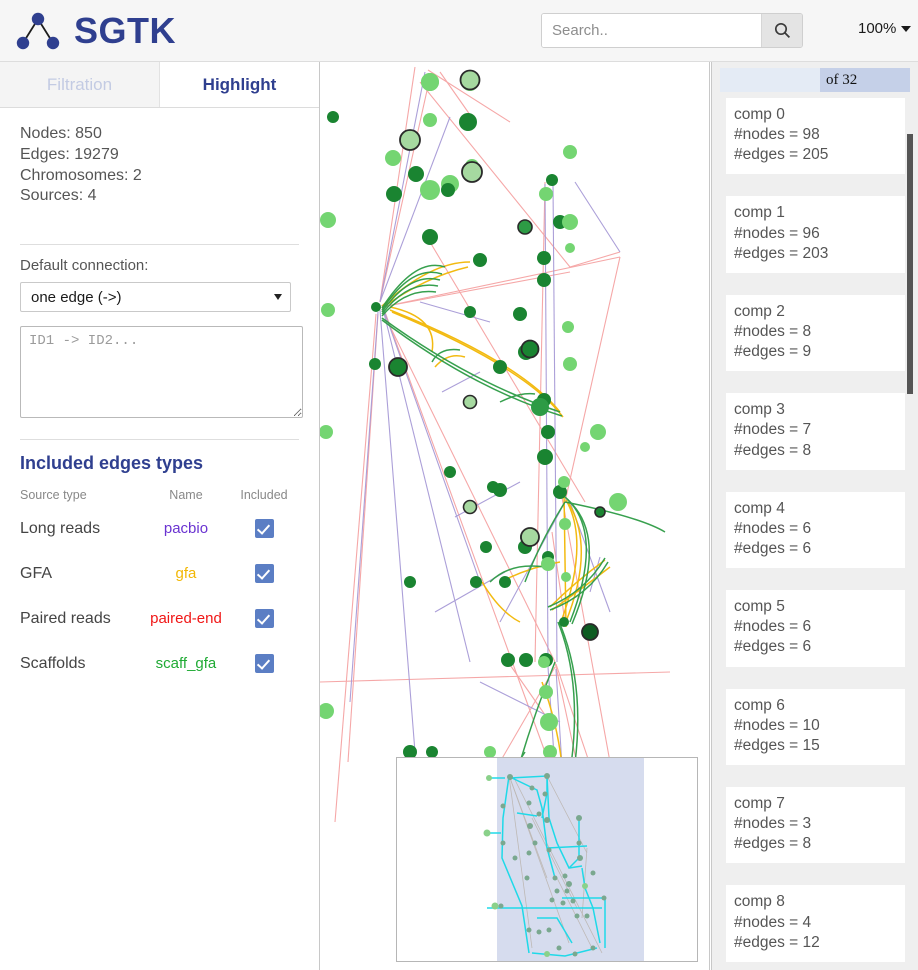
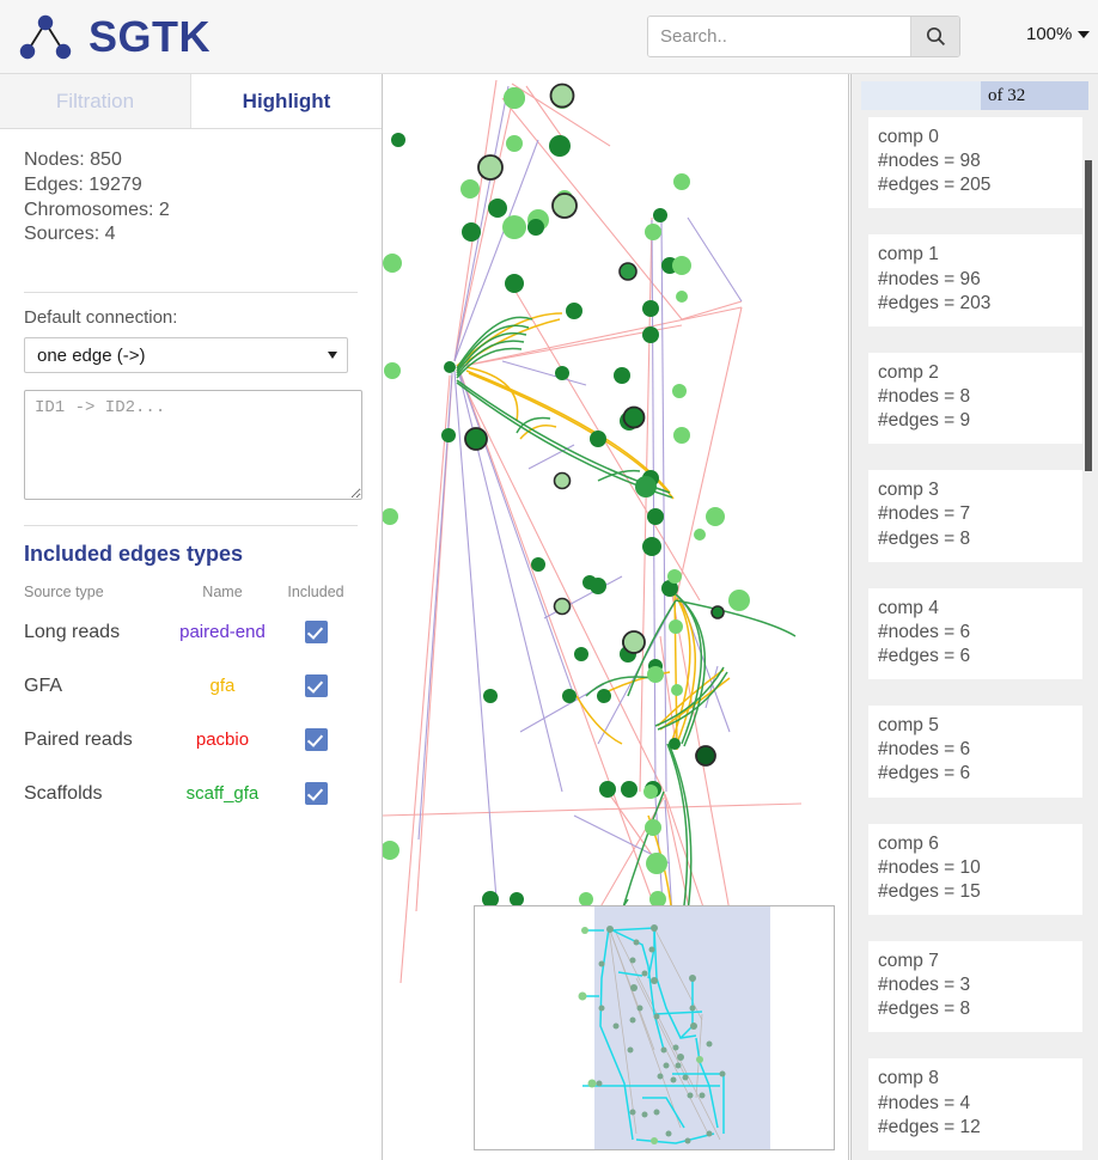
  SGTK
  Search..
  100%
  Filtration
  Highlight
  Nodes: 850
  Edges: 19279
  Chromosomes: 2
  Sources: 4
  Default connection:
  one edge (->)
  ID1 -> ID2...
  Included edges types
  Source type	Name	Included
- Long reads	pacbio
+ Long reads	paired-end
  GFA	gfa
- Paired reads	paired-end
+ Paired reads	pacbio
  Scaffolds	scaff_gfa
  of 32
  comp 0
  #nodes = 98
  #edges = 205
  comp 1
  #nodes = 96
  #edges = 203
  comp 2
  #nodes = 8
  #edges = 9
  comp 3
  #nodes = 7
  #edges = 8
  comp 4
  #nodes = 6
  #edges = 6
  comp 5
  #nodes = 6
  #edges = 6
  comp 6
  #nodes = 10
  #edges = 15
  comp 7
  #nodes = 3
  #edges = 8
  comp 8
  #nodes = 4
  #edges = 12
